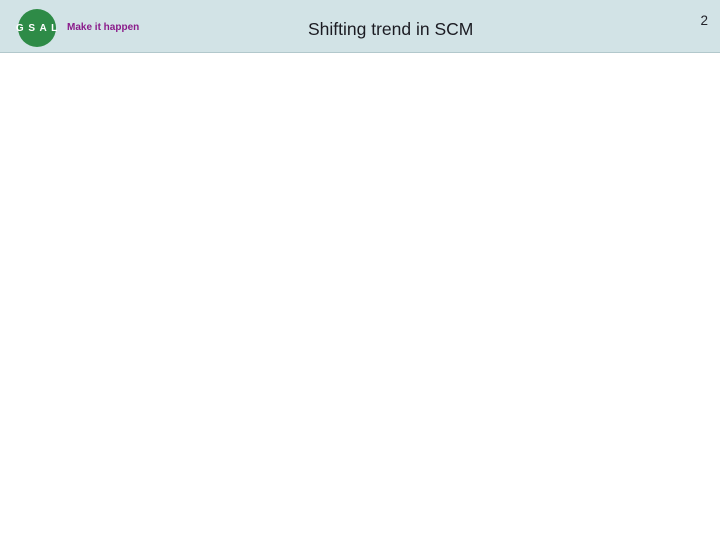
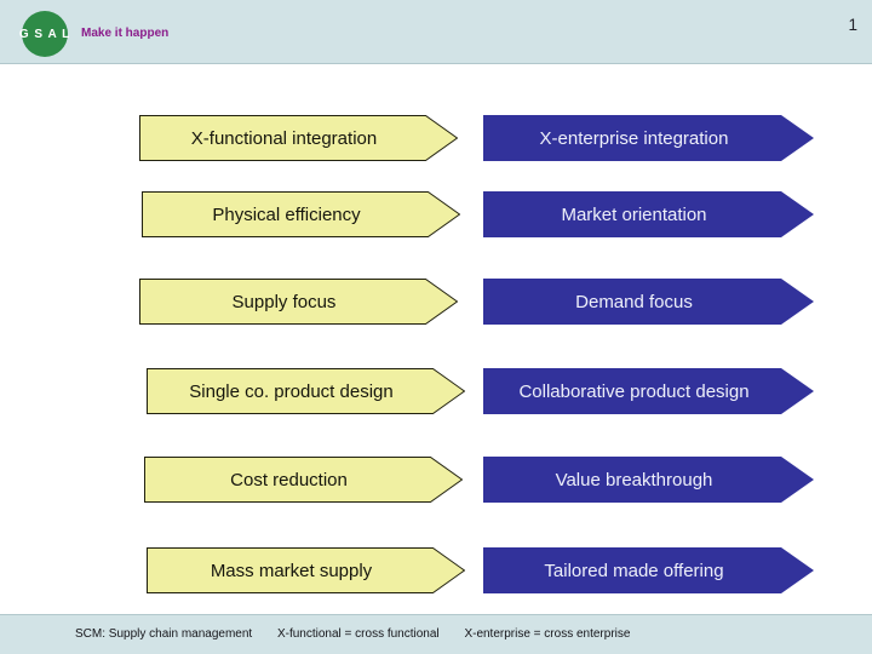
  G S A L
  Make it happen
- Shifting trend in SCM
- 2
+ 1
+ X-functional integration
+ X-enterprise integration
+ Physical efficiency
+ Market orientation
+ Supply focus
+ Demand focus
+ Single co. product design
+ Collaborative product design
+ Cost reduction
+ Value breakthrough
+ Mass market supply
+ Tailored made offering
+ SCM: Supply chain management X-functional = cross functional X-enterprise = cross enterprise
